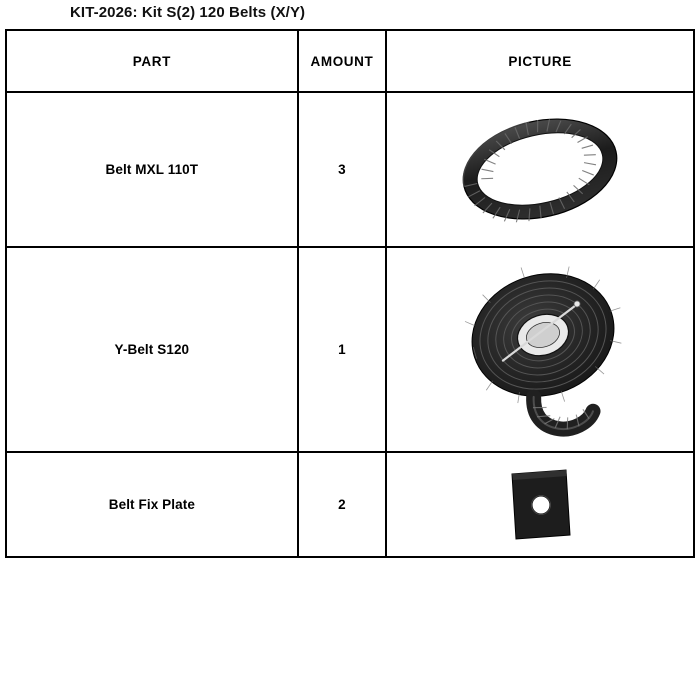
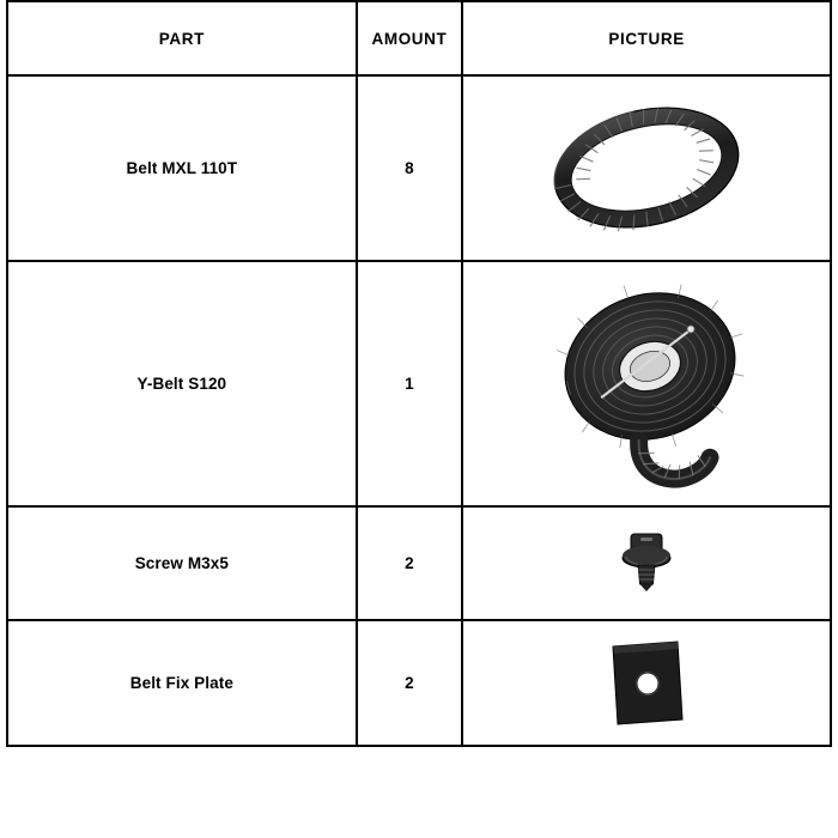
- KIT-2026: Kit S(2) 120 Belts (X/Y)
  PART	AMOUNT	PICTURE
- Belt MXL 110T	3
+ Belt MXL 110T	8
  Y-Belt S120	1
+ Screw M3x5	2
  Belt Fix Plate	2
